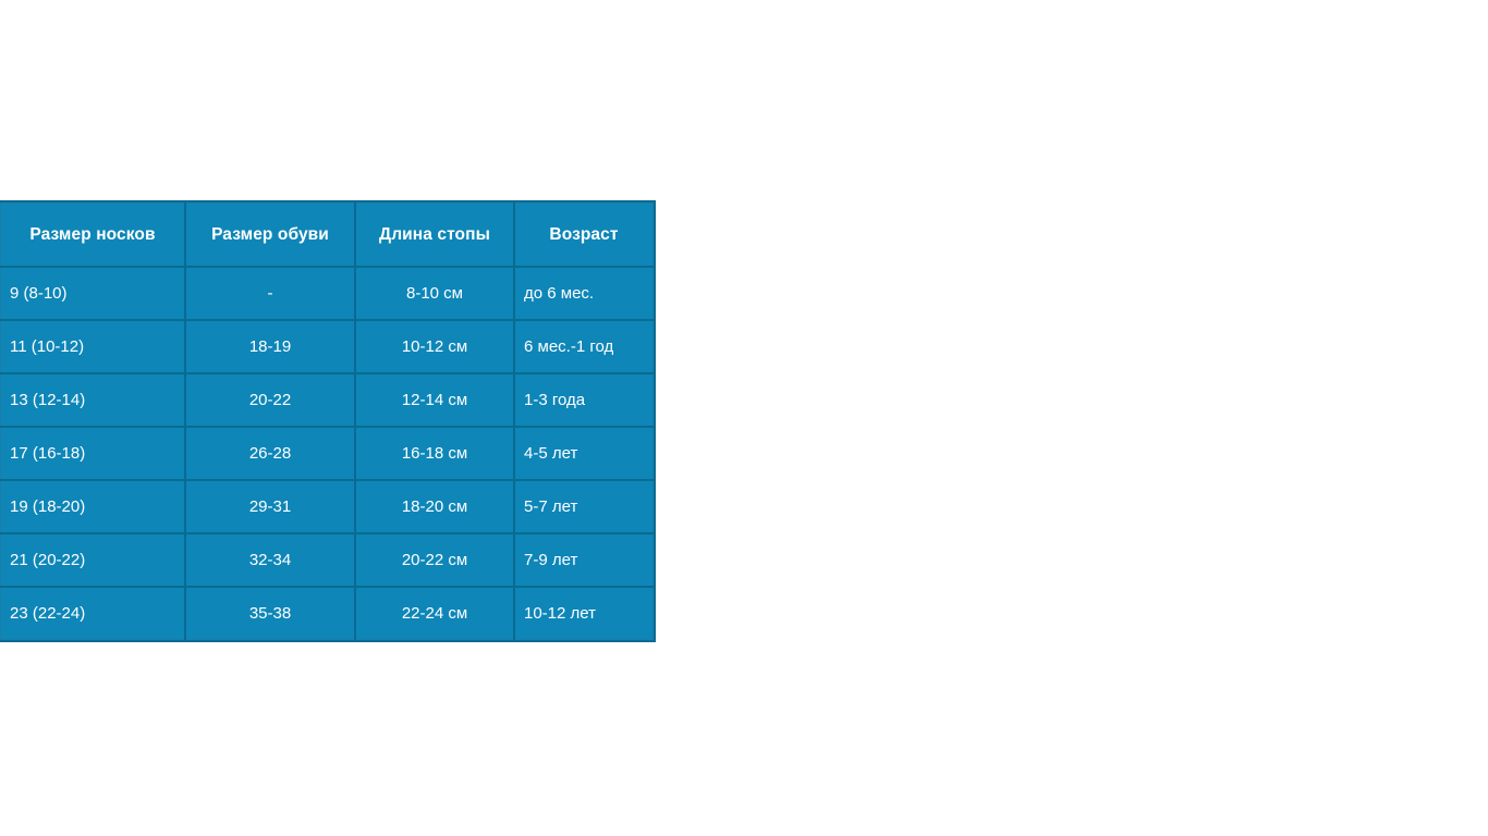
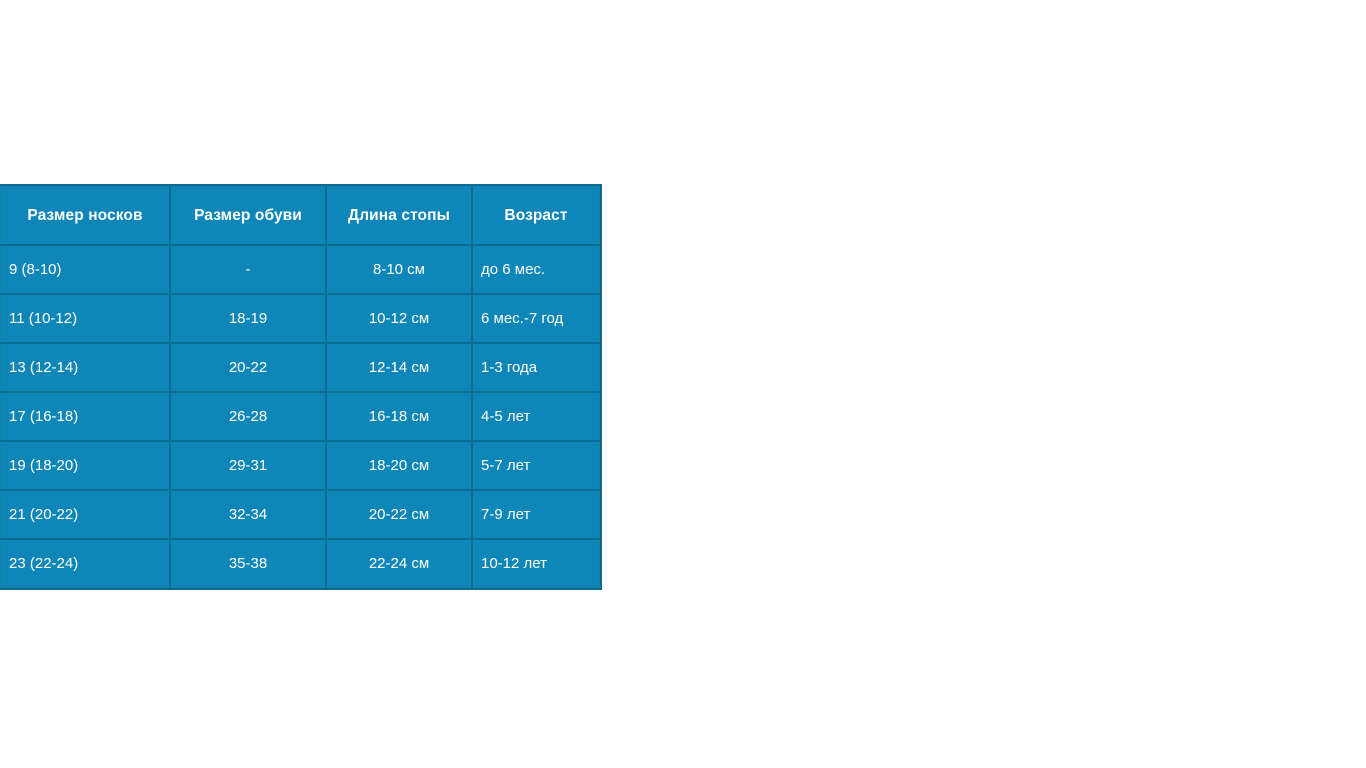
  Размер носков	Размер обуви	Длина стопы	Возраст
  9 (8-10)	-	8-10 см	до 6 мес.
- 11 (10-12)	18-19	10-12 см	6 мес.-1 год
+ 11 (10-12)	18-19	10-12 см	6 мес.-7 год
  13 (12-14)	20-22	12-14 см	1-3 года
  17 (16-18)	26-28	16-18 см	4-5 лет
  19 (18-20)	29-31	18-20 см	5-7 лет
  21 (20-22)	32-34	20-22 см	7-9 лет
  23 (22-24)	35-38	22-24 см	10-12 лет
